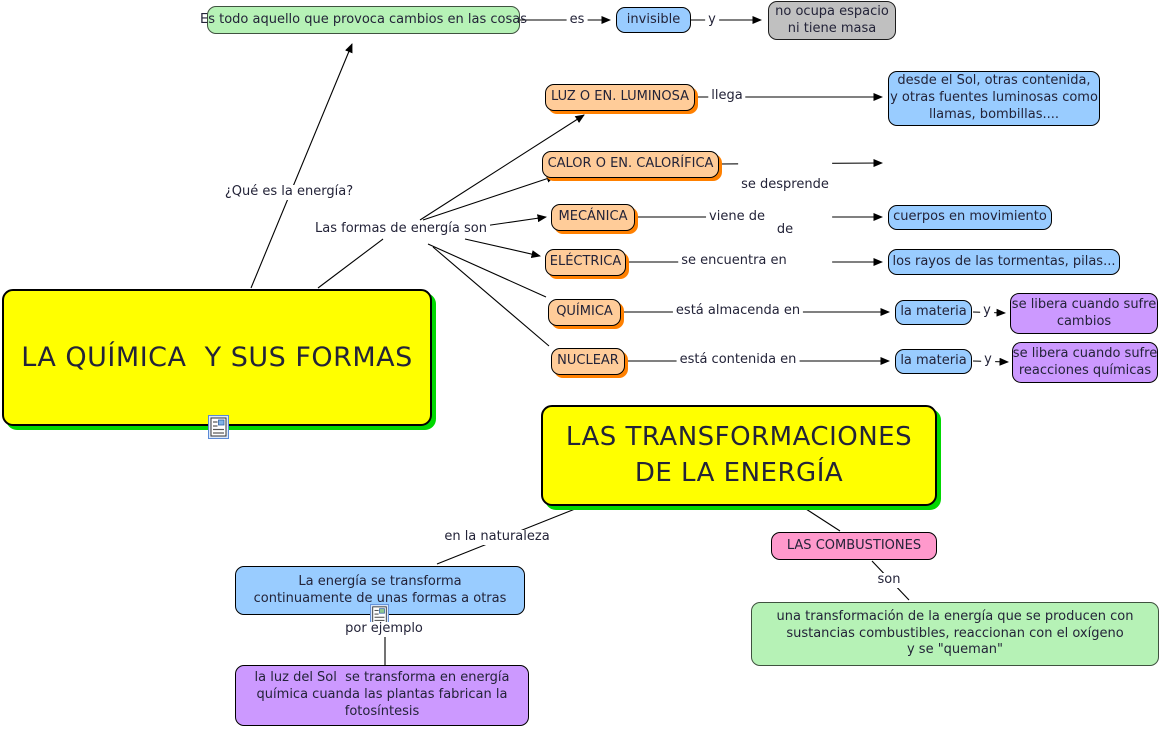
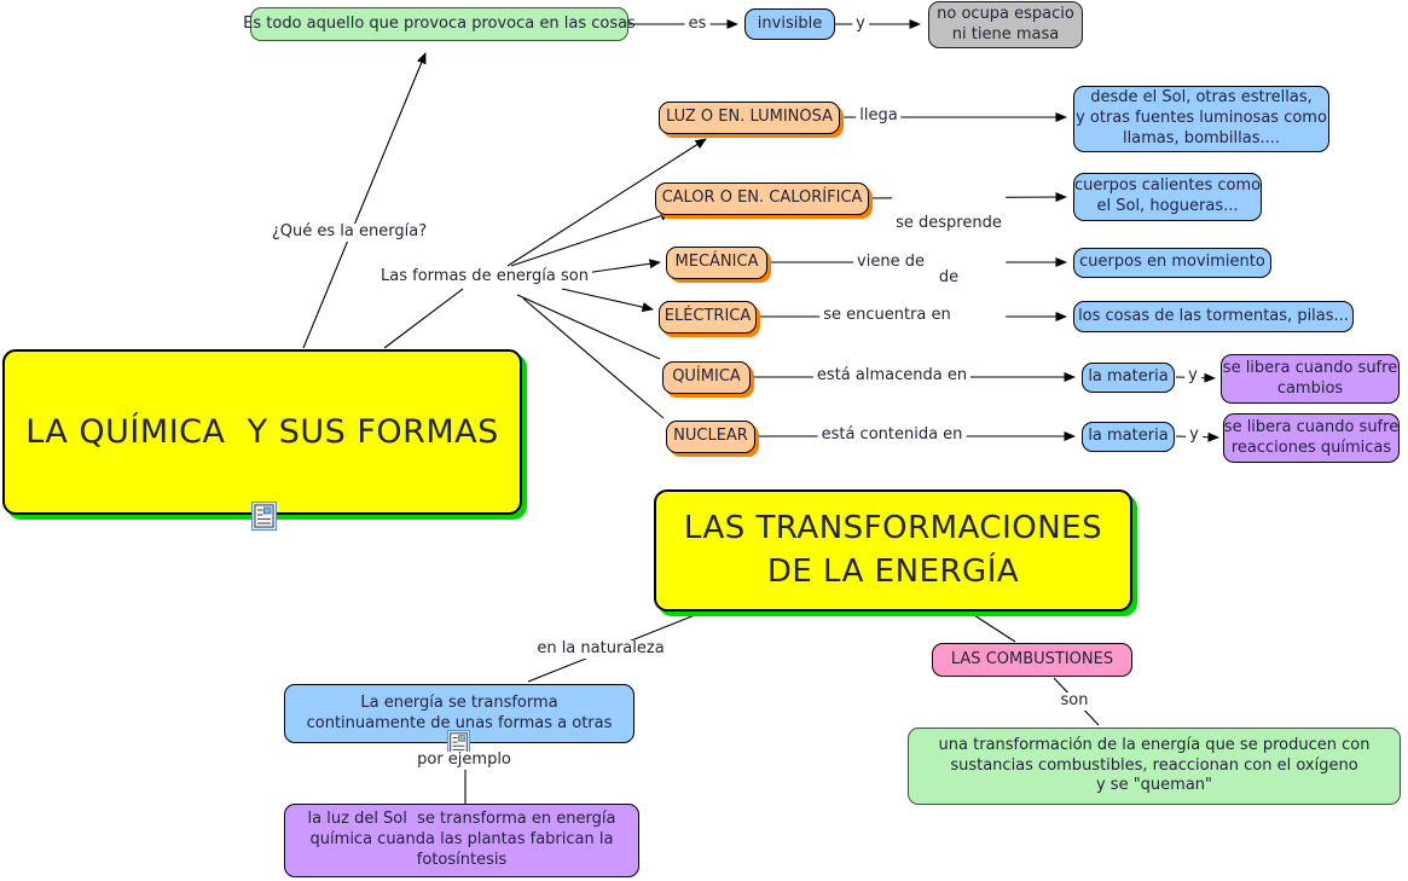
- Es todo aquello que provoca cambios en las cosas
+ Es todo aquello que provoca provoca en las cosas
  es
  invisible
  y
  no ocupa espacio
  ni tiene masa
  ¿Qué es la energía?
  Las formas de energía son
  LUZ O EN. LUMINOSA
  CALOR O EN. CALORÍFICA
  MECÁNICA
  ELÉCTRICA
  QUÍMICA
  NUCLEAR
  llega
  se desprende
  de
  viene de
  se encuentra en
  está almacenda en
  está contenida en
- desde el Sol, otras contenida,
+ desde el Sol, otras estrellas,
  y otras fuentes luminosas como
  llamas, bombillas....
+ cuerpos calientes como
+ el Sol, hogueras...
  cuerpos en movimiento
- los rayos de las tormentas, pilas...
+ los cosas de las tormentas, pilas...
  la materia
  la materia
  y
  y
  se libera cuando sufre
  cambios
  se libera cuando sufre
  reacciones químicas
  LA QUÍMICA Y SUS FORMAS
  LAS TRANSFORMACIONES
  DE LA ENERGÍA
  en la naturaleza
  La energía se transforma
  continuamente de unas formas a otras
  por ejemplo
  la luz del Sol se transforma en energía
  química cuanda las plantas fabrican la
  fotosíntesis
  LAS COMBUSTIONES
  son
  una transformación de la energía que se producen con
  sustancias combustibles, reaccionan con el oxígeno
  y se "queman"
